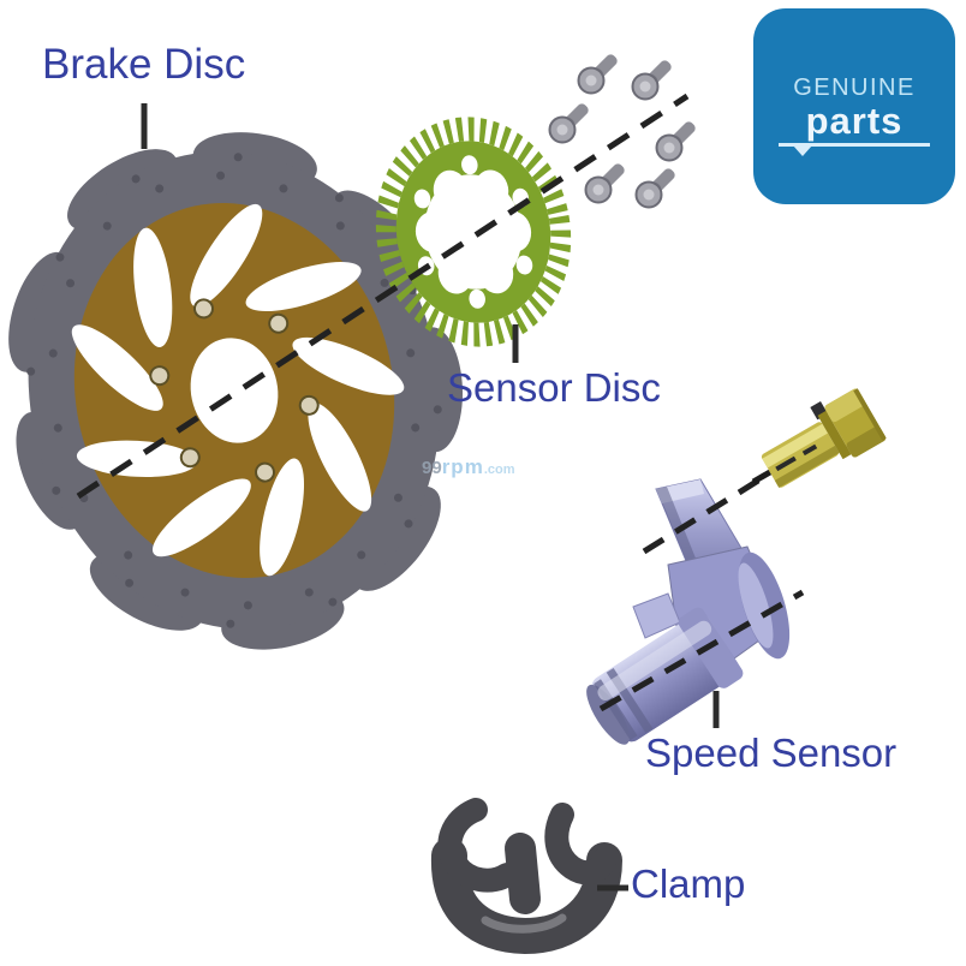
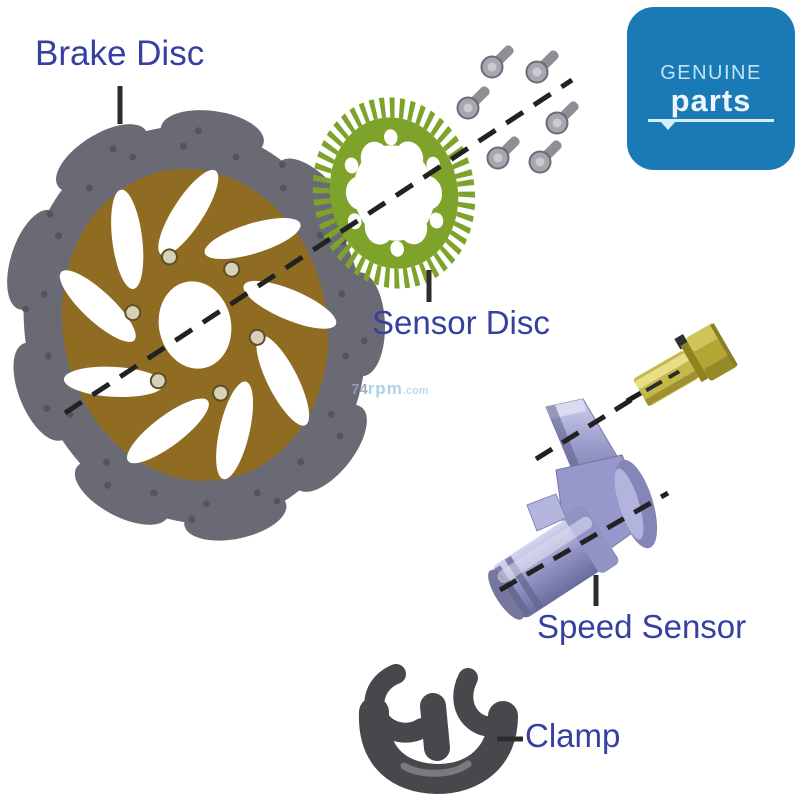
- 99rpm.com
+ 74rpm.com
  Brake Disc
  Sensor Disc
  Speed Sensor
  Clamp
  GENUINE
  parts
